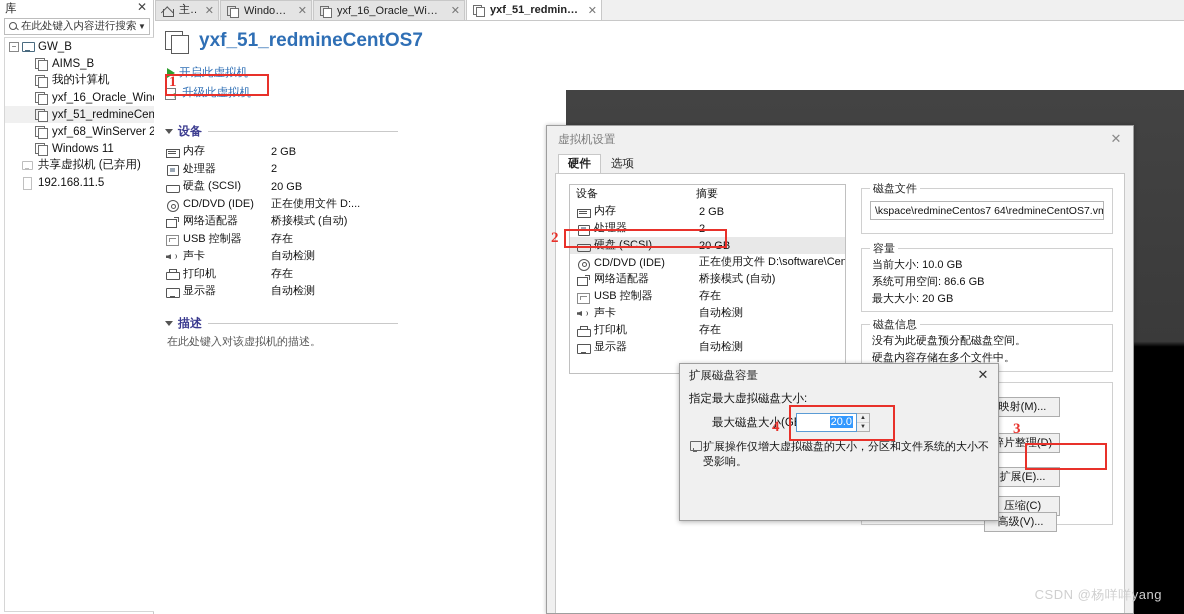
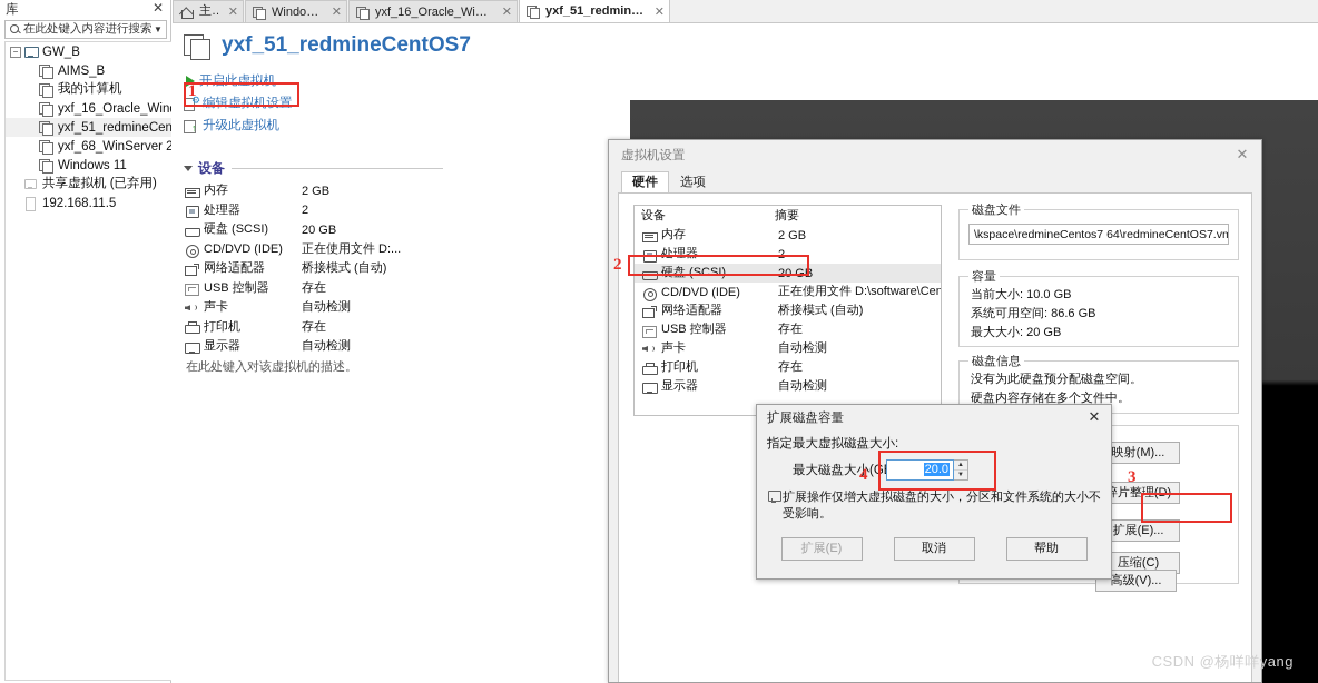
  库
  ✕
  在此处键入内容进行搜索
  ▼
  −
  GW_B
  AIMS_B
  我的计算机
  yxf_16_Oracle_Win
  yxf_51_redmineCen
  yxf_68_WinServer 2
  Windows 11
  共享虚拟机 (已弃用)
  192.168.11.5
  主页
  ✕
  Windows
  ✕
  yxf_16_Oracle_Windo
  ✕
  yxf_51_redmineC
  ✕
  yxf_51_redmineCentOS7
  开启此虚拟机
+ 编辑虚拟机设置
  升级此虚拟机
  设备
  内存
  2 GB
  处理器
  2
  硬盘 (SCSI)
  20 GB
  CD/DVD (IDE)
  正在使用文件 D:...
  网络适配器
  桥接模式 (自动)
  USB 控制器
  存在
  声卡
  自动检测
  打印机
  存在
  显示器
  自动检测
- 描述
  在此处键入对该虚拟机的描述。
  1
  虚拟机设置
  ✕
  硬件
  选项
  设备
  摘要
  内存
  2 GB
  处理器
  2
  硬盘 (SCSI)
  20 GB
  CD/DVD (IDE)
  正在使用文件 D:\software\Cen
  网络适配器
  桥接模式 (自动)
  USB 控制器
  存在
  声卡
  自动检测
  打印机
  存在
  显示器
  自动检测
  磁盘文件
  \kspace\redmineCentos7 64\redmineCentOS7.vm
  容量
  当前大小: 10.0 GB
  系统可用空间: 86.6 GB
  最大大小: 20 GB
  磁盘信息
  没有为此硬盘预分配磁盘空间。
  硬盘内容存储在多个文件中。
  映射(M)...
  片整理(D)
  扩展(E)...
  压缩(C)
  高级(V)...
  2
  3
  扩展磁盘容量
  ✕
  指定最大虚拟磁盘大小:
  20.0
  扩展操作仅增大虚拟磁盘的大小，分区和文件系统的大小不受影响。
+ 扩展(E)
+ 取消
+ 帮助
  4
  CSDN @杨咩咩yang
